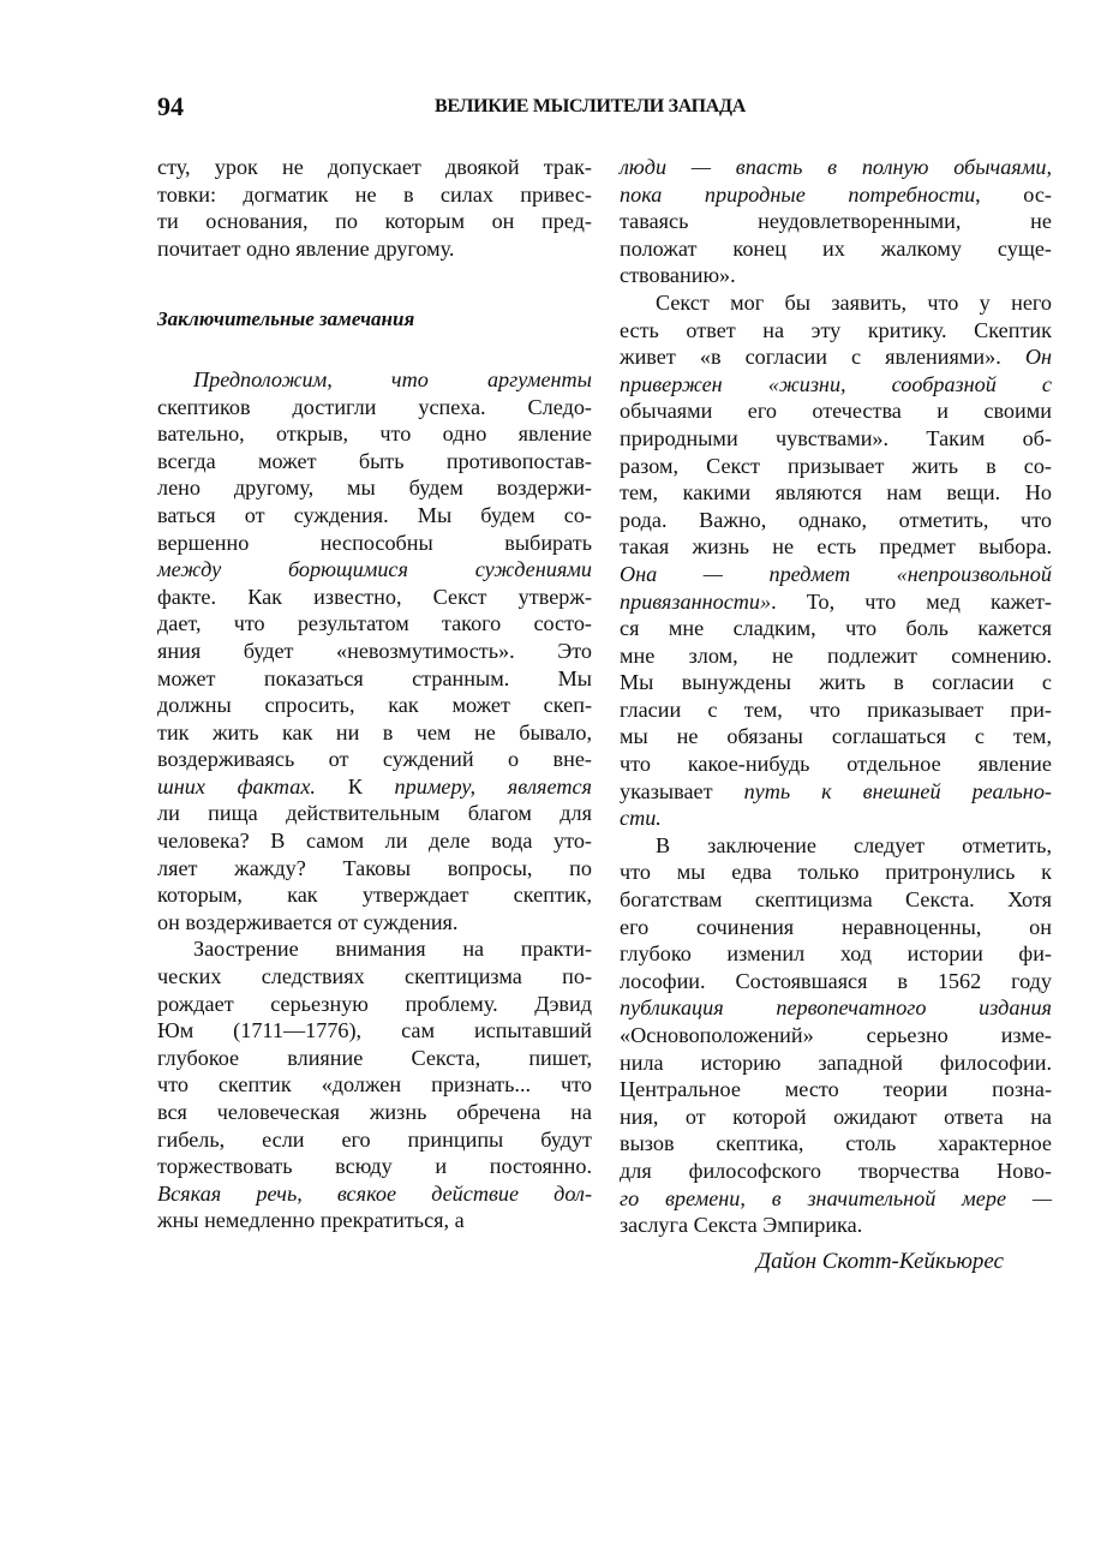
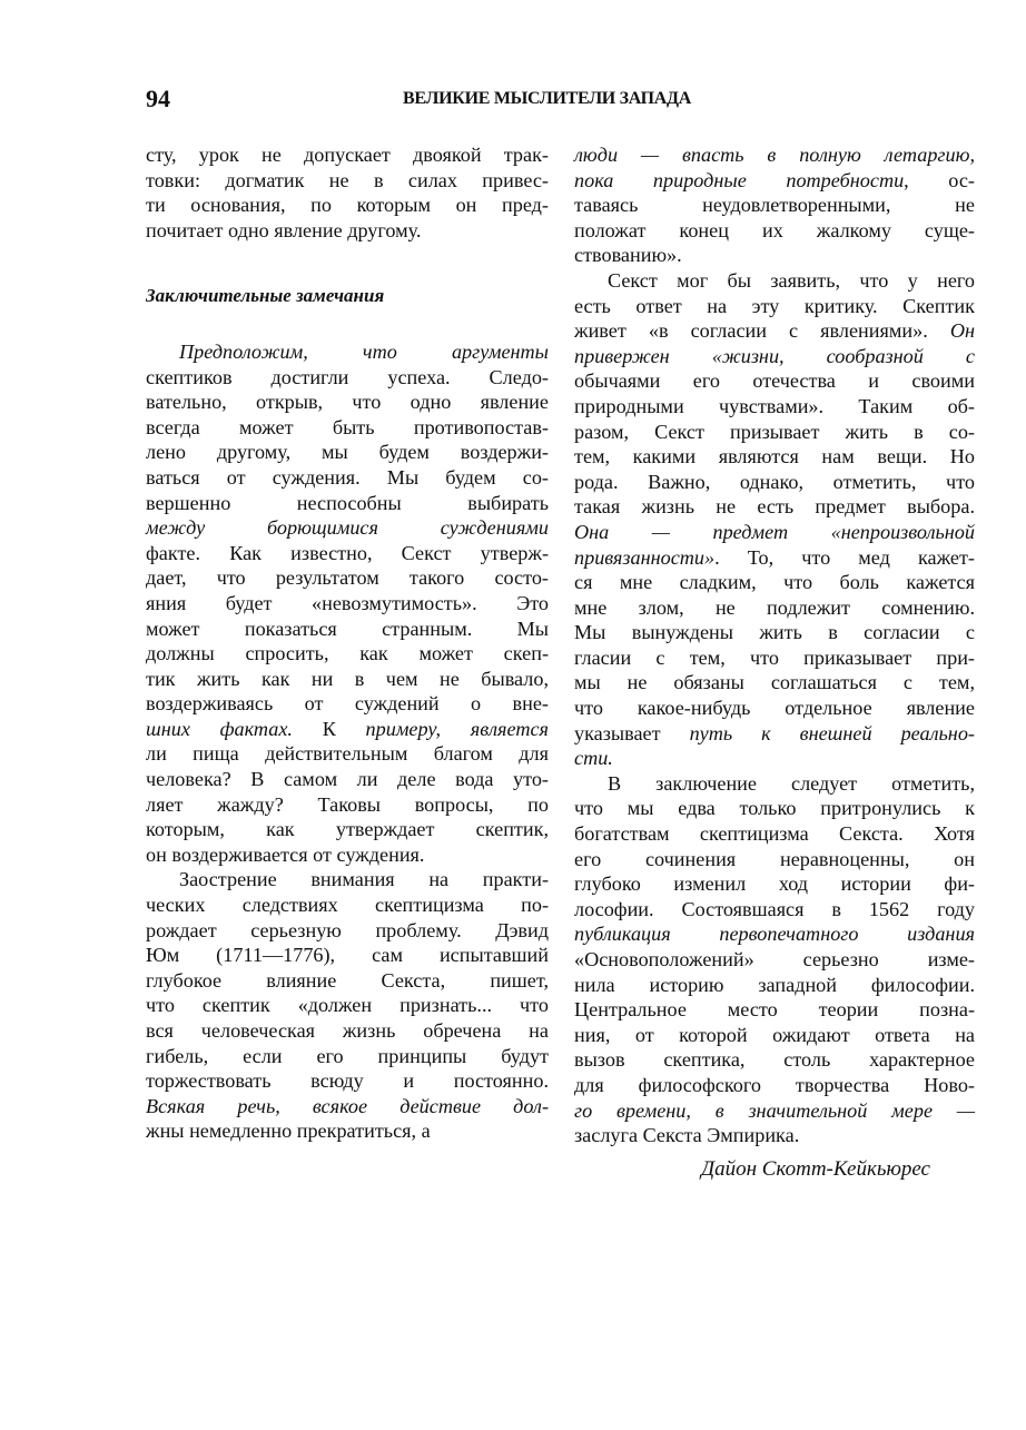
  94
  ВЕЛИКИЕ МЫСЛИТЕЛИ ЗАПАДА
  сту, урок не допускает двоякой трак-
  товки: догматик не в силах привес-
  ти основания, по которым он пред-
  почитает одно явление другому.
  Заключительные замечания
  Предположим, что аргументы
  скептиков достигли успеха. Следо-
  вательно, открыв, что одно явление
  всегда может быть противопостав-
  лено другому, мы будем воздержи-
  ваться от суждения. Мы будем со-
  вершенно неспособны выбирать
  между борющимися суждениями
  факте. Как известно, Секст утверж-
  дает, что результатом такого состо-
  яния будет «невозмутимость». Это
  может показаться странным. Мы
  должны спросить, как может скеп-
  тик жить как ни в чем не бывало,
  воздерживаясь от суждений о вне-
  шних фактах. К примеру, является
  ли пища действительным благом для
  человека? В самом ли деле вода уто-
  ляет жажду? Таковы вопросы, по
  которым, как утверждает скептик,
  он воздерживается от суждения.
  Заострение внимания на практи-
  ческих следствиях скептицизма по-
  рождает серьезную проблему. Дэвид
  Юм (1711—1776), сам испытавший
  глубокое влияние Секста, пишет,
  что скептик «должен признать... что
  вся человеческая жизнь обречена на
  гибель, если его принципы будут
  торжествовать всюду и постоянно.
  Всякая речь, всякое действие дол-
  жны немедленно прекратиться, а
- люди — впасть в полную обычаями,
+ люди — впасть в полную летаргию,
  пока природные потребности, ос-
  таваясь неудовлетворенными, не
  положат конец их жалкому суще-
  ствованию».
  Секст мог бы заявить, что у него
  есть ответ на эту критику. Скептик
  живет «в согласии с явлениями». Он
  привержен «жизни, сообразной с
  обычаями его отечества и своими
  природными чувствами». Таким об-
  разом, Секст призывает жить в со-
  тем, какими являются нам вещи. Но
  рода. Важно, однако, отметить, что
  такая жизнь не есть предмет выбора.
  Она — предмет «непроизвольной
  привязанности». То, что мед кажет-
  ся мне сладким, что боль кажется
  мне злом, не подлежит сомнению.
  Мы вынуждены жить в согласии с
  гласии с тем, что приказывает при-
  мы не обязаны соглашаться с тем,
  что какое-нибудь отдельное явление
  указывает путь к внешней реально-
  сти.
  В заключение следует отметить,
  что мы едва только притронулись к
  богатствам скептицизма Секста. Хотя
  его сочинения неравноценны, он
  глубоко изменил ход истории фи-
  лософии. Состоявшаяся в 1562 году
  публикация первопечатного издания
  «Основоположений» серьезно изме-
  нила историю западной философии.
  Центральное место теории позна-
  ния, от которой ожидают ответа на
  вызов скептика, столь характерное
  для философского творчества Ново-
  го времени, в значительной мере —
  заслуга Секста Эмпирика.
  Дайон Скотт-Кейкьюрес
